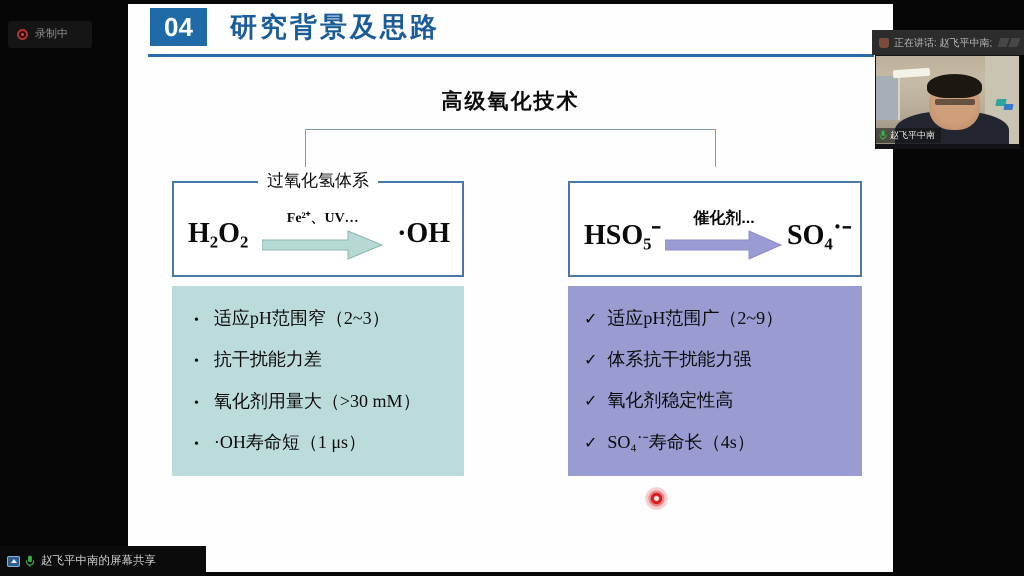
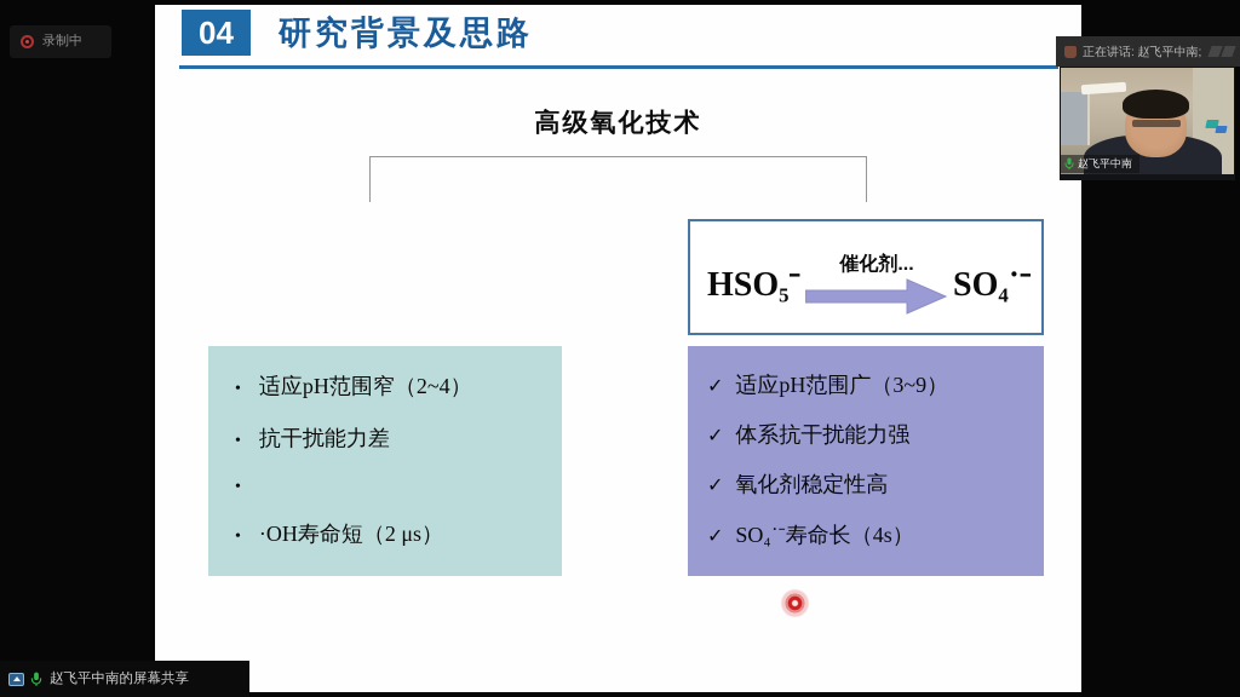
  04
  研究背景及思路
  高级氧化技术
- 过氧化氢体系
- H₂O₂
- Fe²⁺、UV…
- ·OH
  HSO₅⁻
  催化剂...
  SO₄˙⁻
  •
- 适应pH范围窄（2~3）
+ 适应pH范围窄（2~4）
  •
  抗干扰能力差
  •
- 氧化剂用量大（>30 mM）
  •
- ·OH寿命短（1 μs）
+ ·OH寿命短（2 μs）
  ✓
- 适应pH范围广（2~9）
+ 适应pH范围广（3~9）
  ✓
  体系抗干扰能力强
  ✓
  氧化剂稳定性高
  ✓
  SO₄˙⁻寿命长（4s）
  录制中
  正在讲话: 赵飞平中南;
  赵飞平中南
  赵飞平中南的屏幕共享
